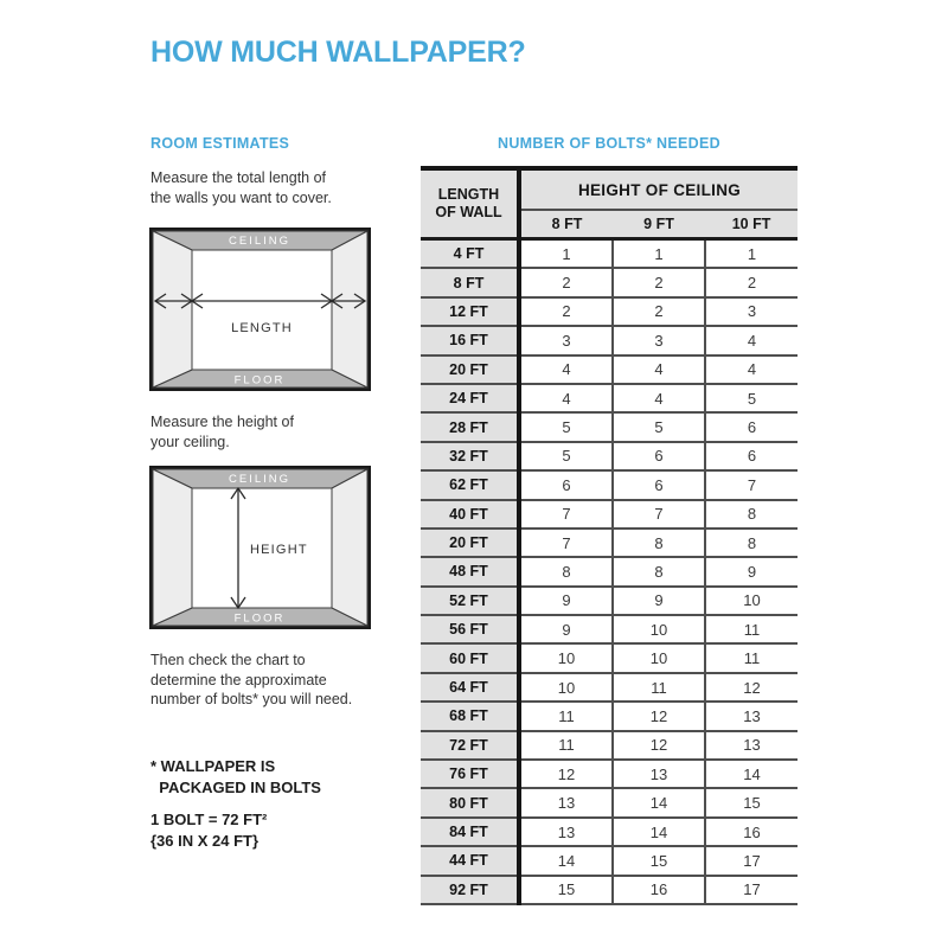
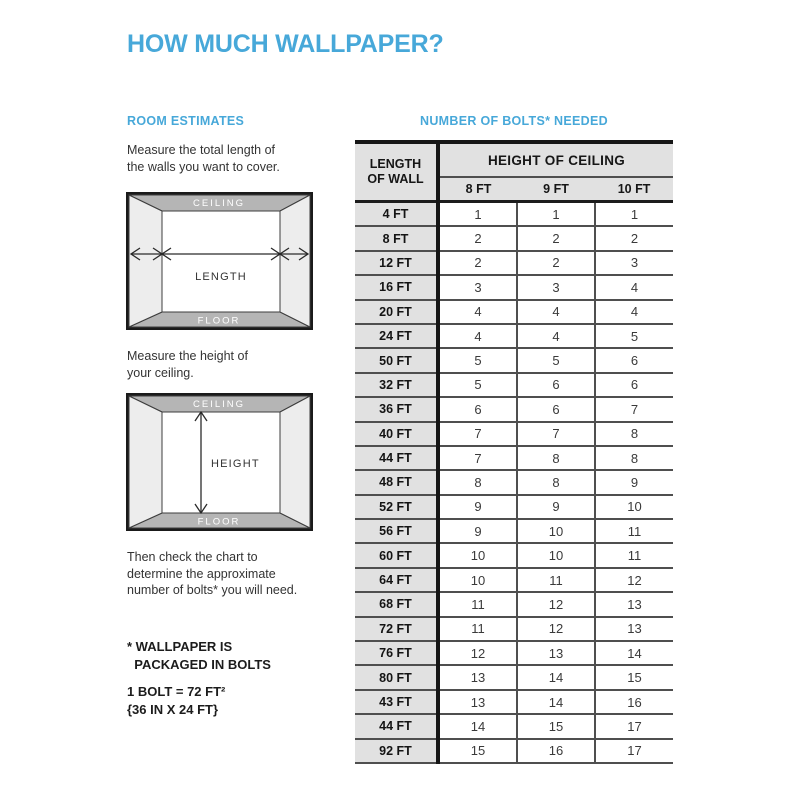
  HOW MUCH WALLPAPER?
  ROOM ESTIMATES
  Measure the total length of
  the walls you want to cover.
  CEILING
  FLOOR
  LENGTH
  Measure the height of
  your ceiling.
  CEILING
  FLOOR
  HEIGHT
  Then check the chart to
  determine the approximate
  number of bolts* you will need.
  * WALLPAPER IS
  PACKAGED IN BOLTS
  1 BOLT = 72 FT²
  {36 IN X 24 FT}
  NUMBER OF BOLTS* NEEDED
  LENGTH OF WALL	HEIGHT OF CEILING
  8 FT	9 FT	10 FT
  4 FT	1	1	1
  8 FT	2	2	2
  12 FT	2	2	3
  16 FT	3	3	4
  20 FT	4	4	4
  24 FT	4	4	5
- 28 FT	5	5	6
+ 50 FT	5	5	6
  32 FT	5	6	6
- 62 FT	6	6	7
+ 36 FT	6	6	7
  40 FT	7	7	8
- 20 FT	7	8	8
+ 44 FT	7	8	8
  48 FT	8	8	9
  52 FT	9	9	10
  56 FT	9	10	11
  60 FT	10	10	11
  64 FT	10	11	12
  68 FT	11	12	13
  72 FT	11	12	13
  76 FT	12	13	14
  80 FT	13	14	15
- 84 FT	13	14	16
+ 43 FT	13	14	16
  44 FT	14	15	17
  92 FT	15	16	17
